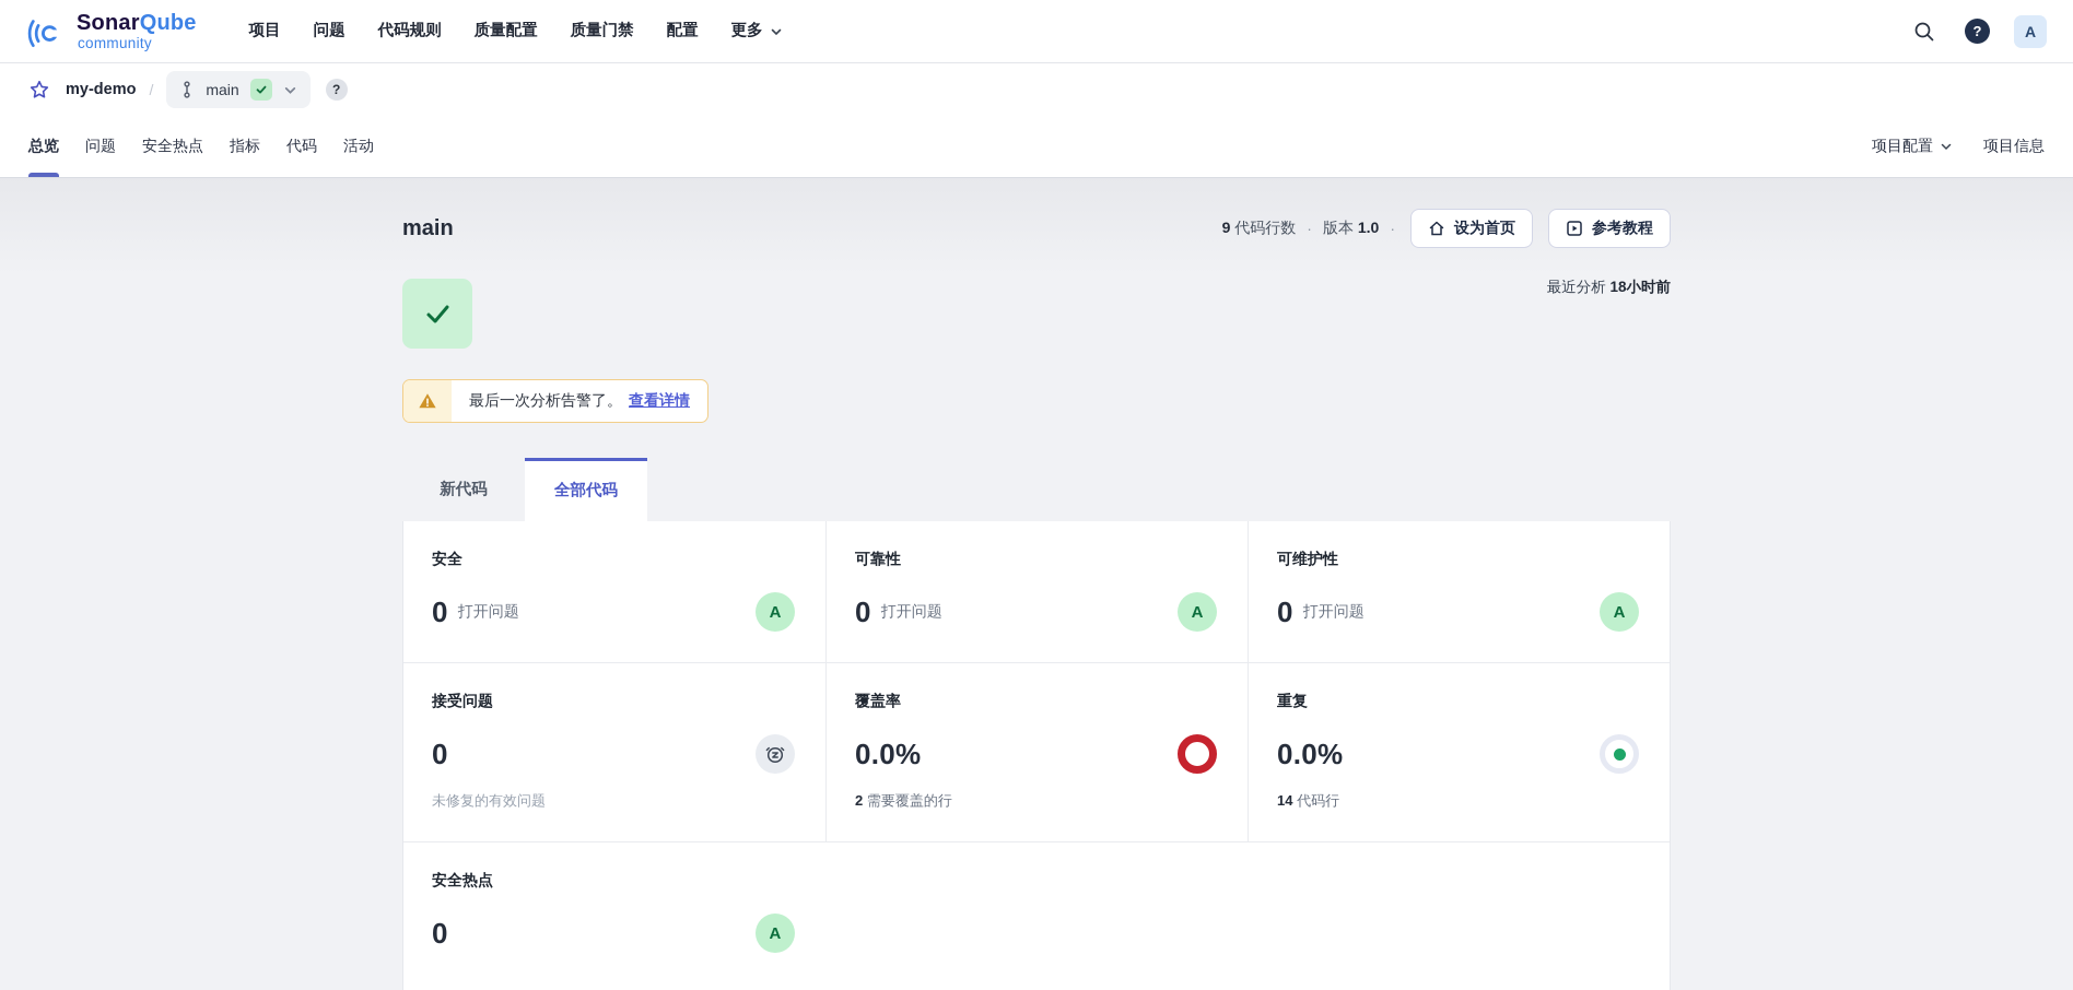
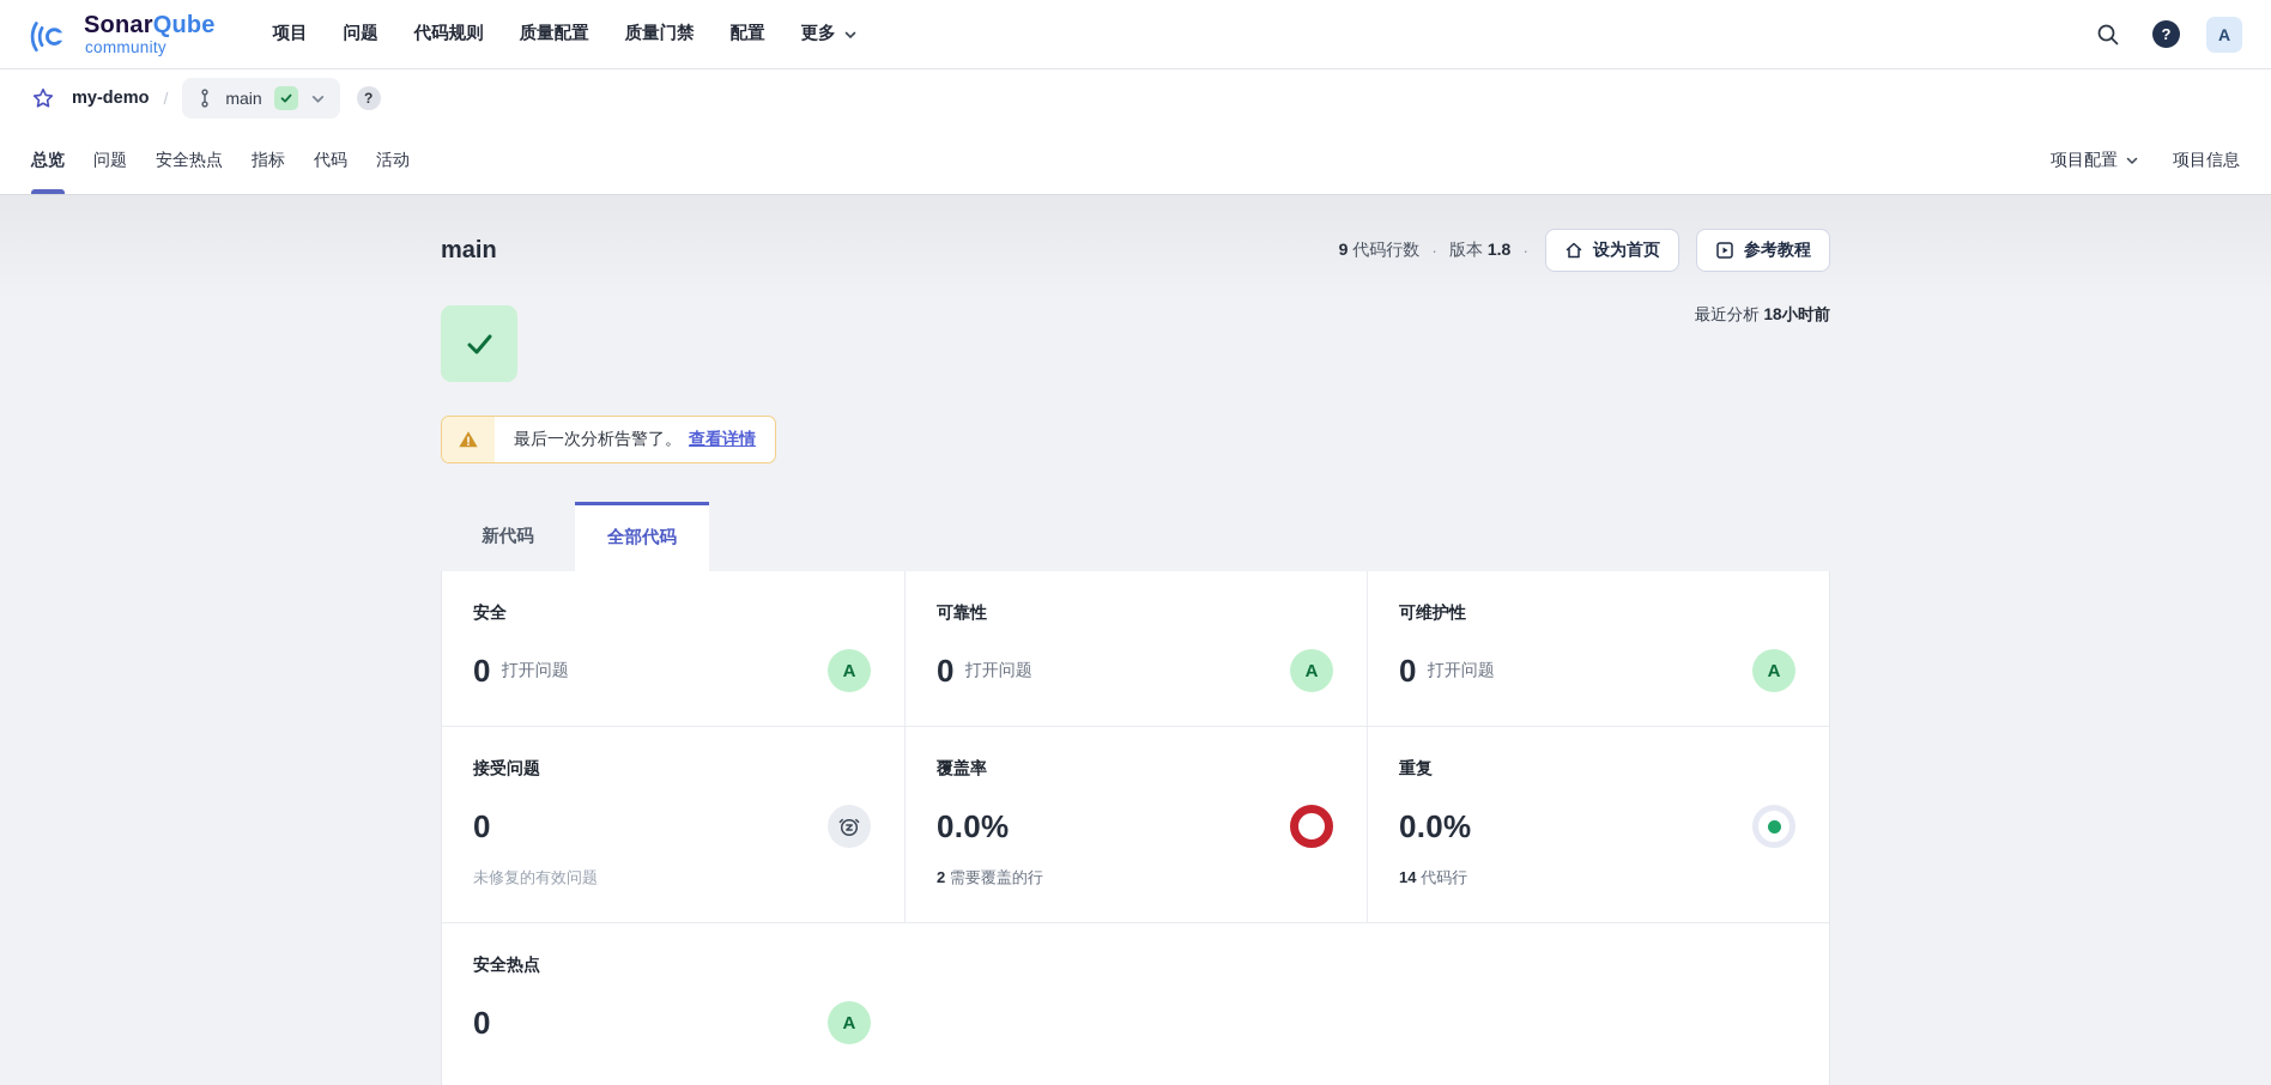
  SonarQube
  community
  项目
  问题
  代码规则
  质量配置
  质量门禁
  配置
  更多
  ?
  A
  my-demo
  /
  main
  ?
  总览
  问题
  安全热点
  指标
  代码
  活动
  项目配置
  项目信息
  main
  9 代码行数
  ·
- 版本 1.0
+ 版本 1.8
  ·
  设为首页
  参考教程
  最近分析 18小时前
  最后一次分析告警了。
  查看详情
  新代码
  全部代码
  安全
  0
  打开问题
  A
  可靠性
  0
  打开问题
  A
  可维护性
  0
  打开问题
  A
  接受问题
  0
  未修复的有效问题
  覆盖率
  0.0%
  2 需要覆盖的行
  重复
  0.0%
  14 代码行
  安全热点
  0
  A
